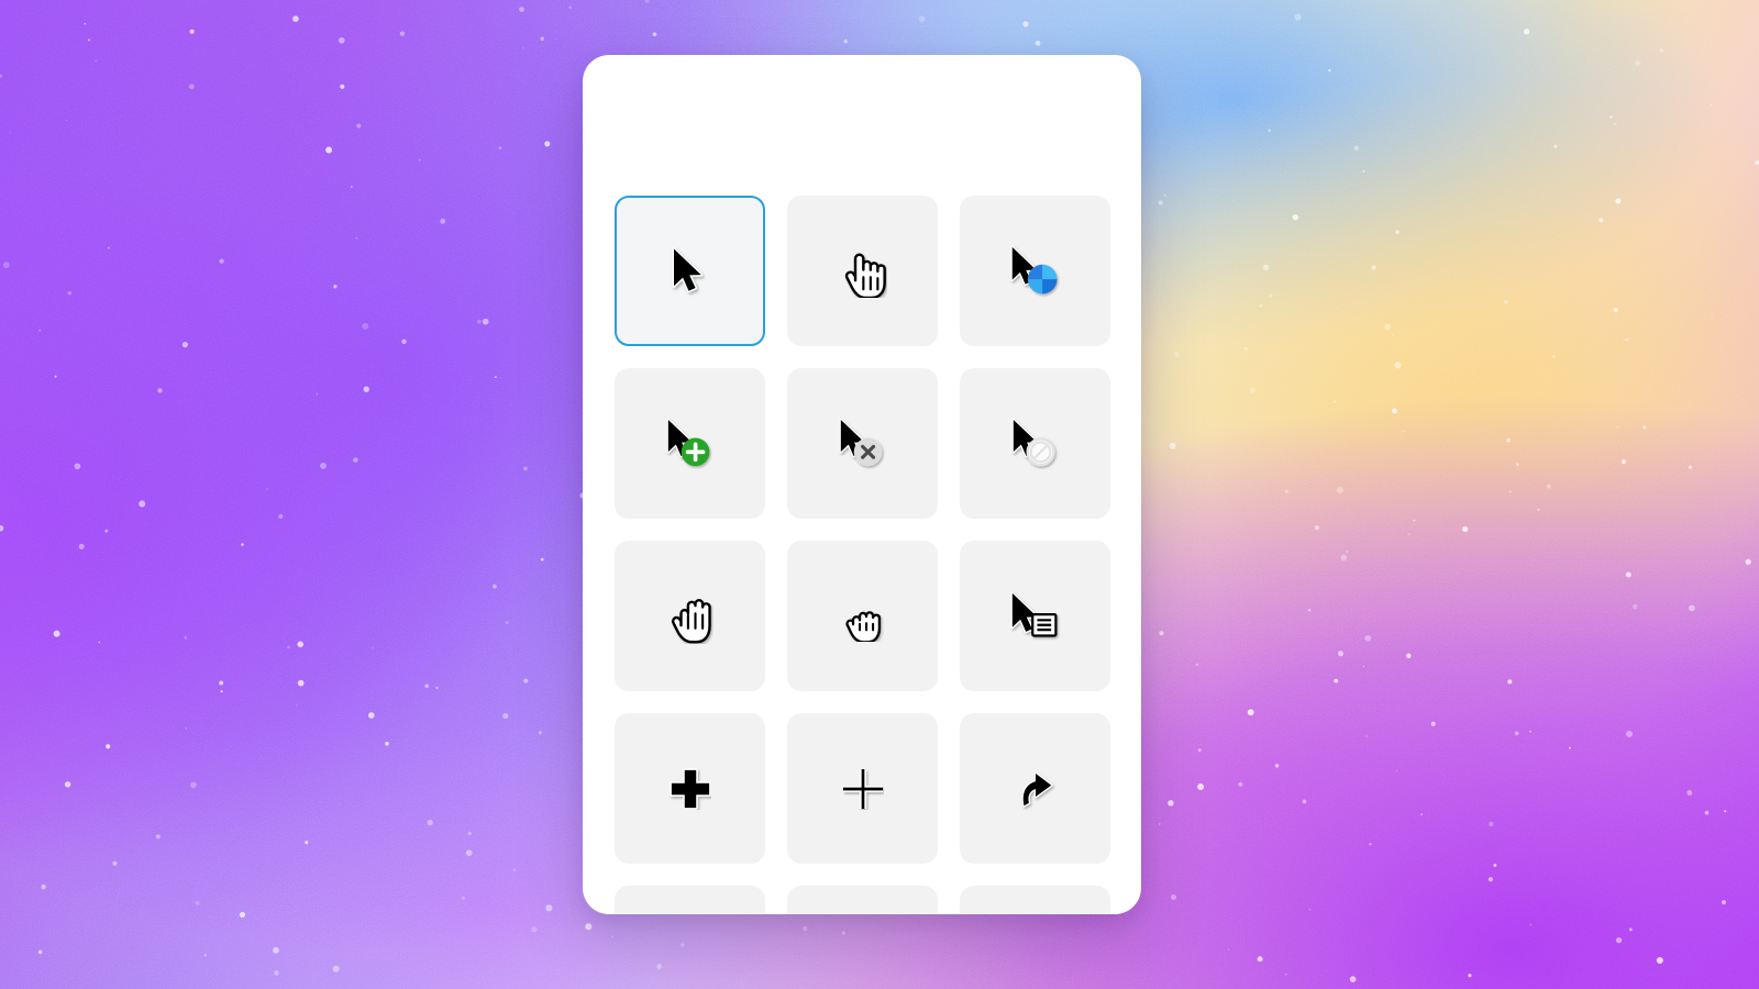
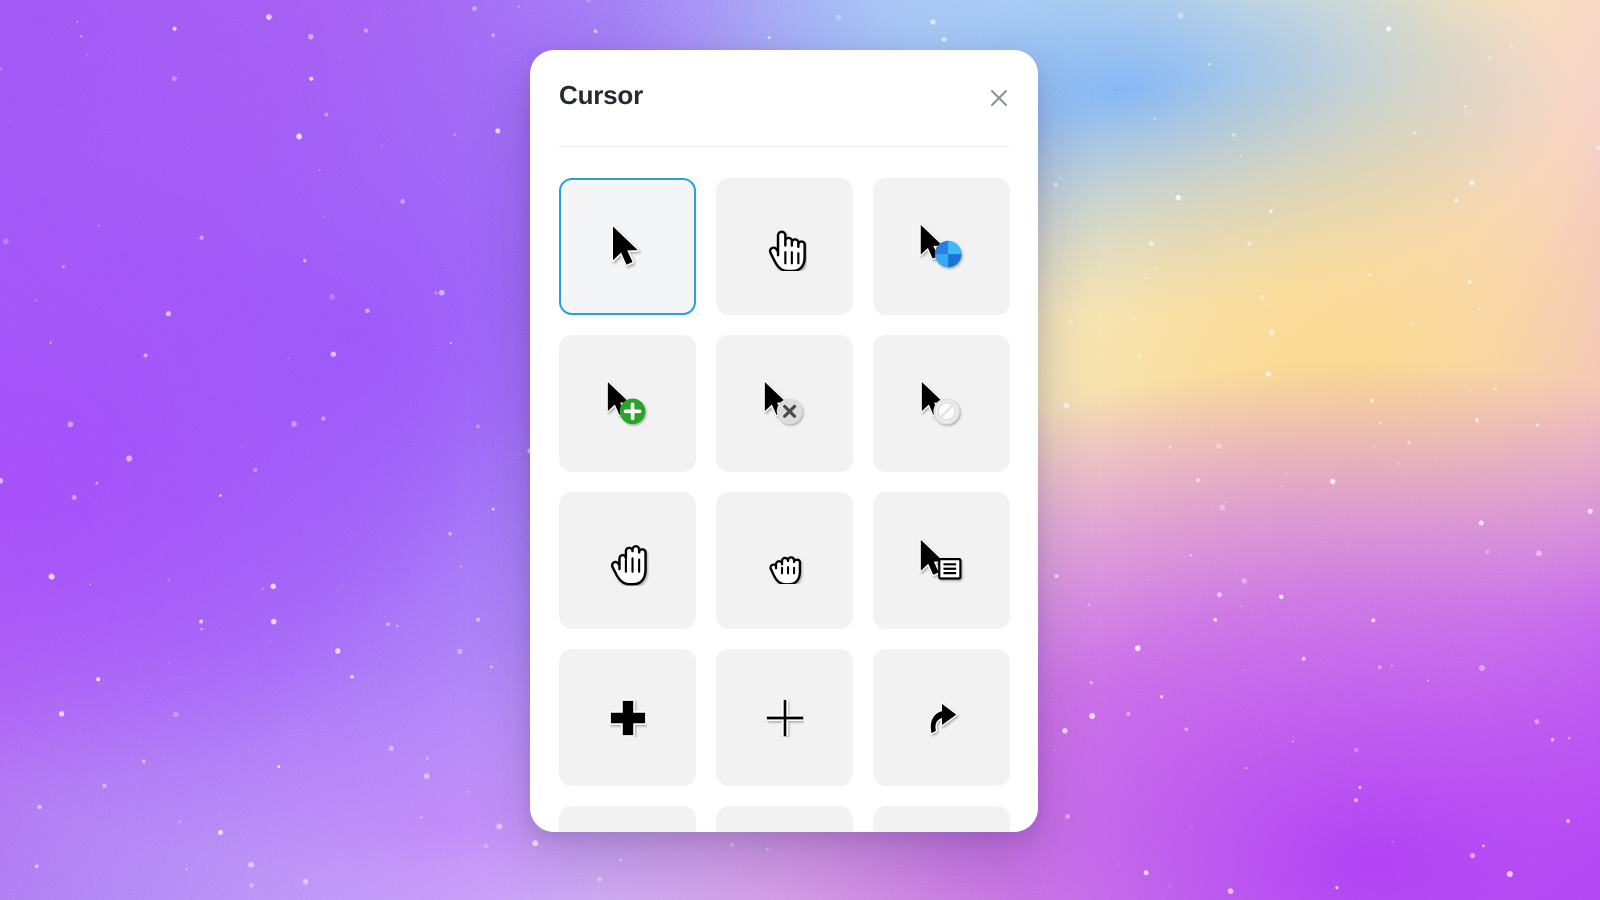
+ Cursor
